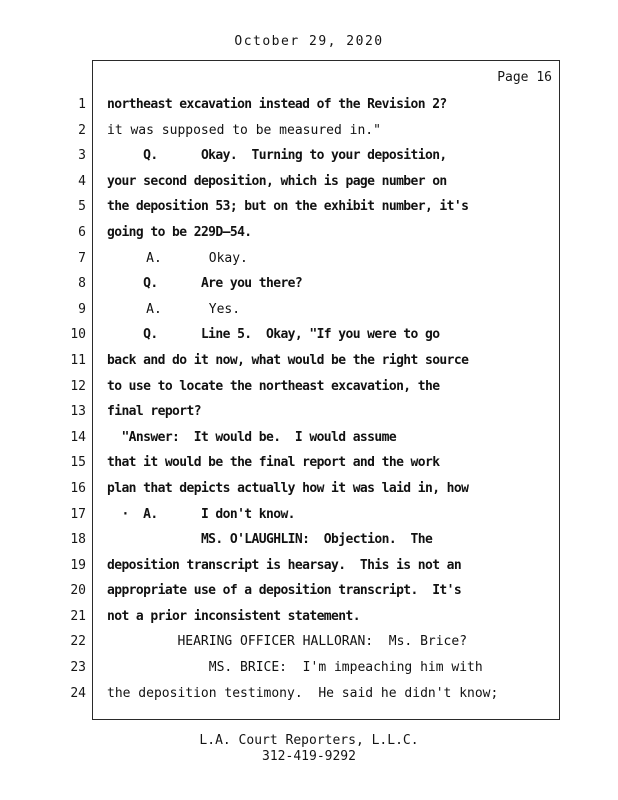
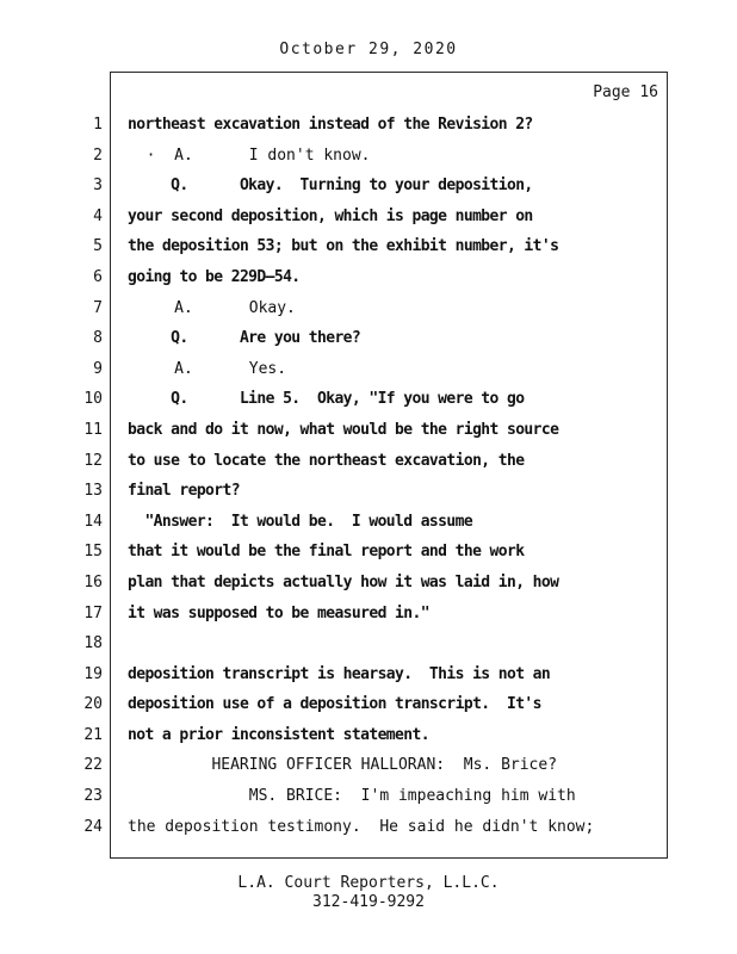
  October 29, 2020
  Page 16
  1
  northeast excavation instead of the Revision 2?
  2
- it was supposed to be measured in."
+ · A. I don't know.
  3
  Q. Okay. Turning to your deposition,
  4
  your second deposition, which is page number on
  5
  the deposition 53; but on the exhibit number, it's
  6
  going to be 229D–54.
  7
  A. Okay.
  8
  Q. Are you there?
  9
  A. Yes.
  10
  Q. Line 5. Okay, "If you were to go
  11
  back and do it now, what would be the right source
  12
  to use to locate the northeast excavation, the
  13
  final report?
  14
  "Answer: It would be. I would assume
  15
  that it would be the final report and the work
  16
  plan that depicts actually how it was laid in, how
  17
- · A. I don't know.
+ it was supposed to be measured in."
  18
- MS. O'LAUGHLIN: Objection. The
  19
  deposition transcript is hearsay. This is not an
  20
- appropriate use of a deposition transcript. It's
+ deposition use of a deposition transcript. It's
  21
  not a prior inconsistent statement.
  22
  HEARING OFFICER HALLORAN: Ms. Brice?
  23
  MS. BRICE: I'm impeaching him with
  24
  the deposition testimony. He said he didn't know;
  L.A. Court Reporters, L.L.C.
  312-419-9292
